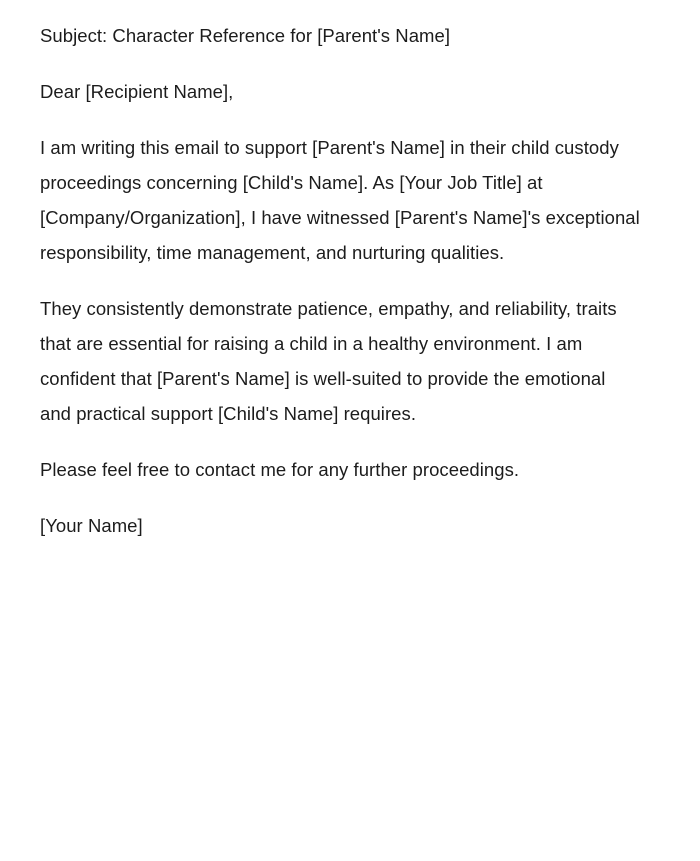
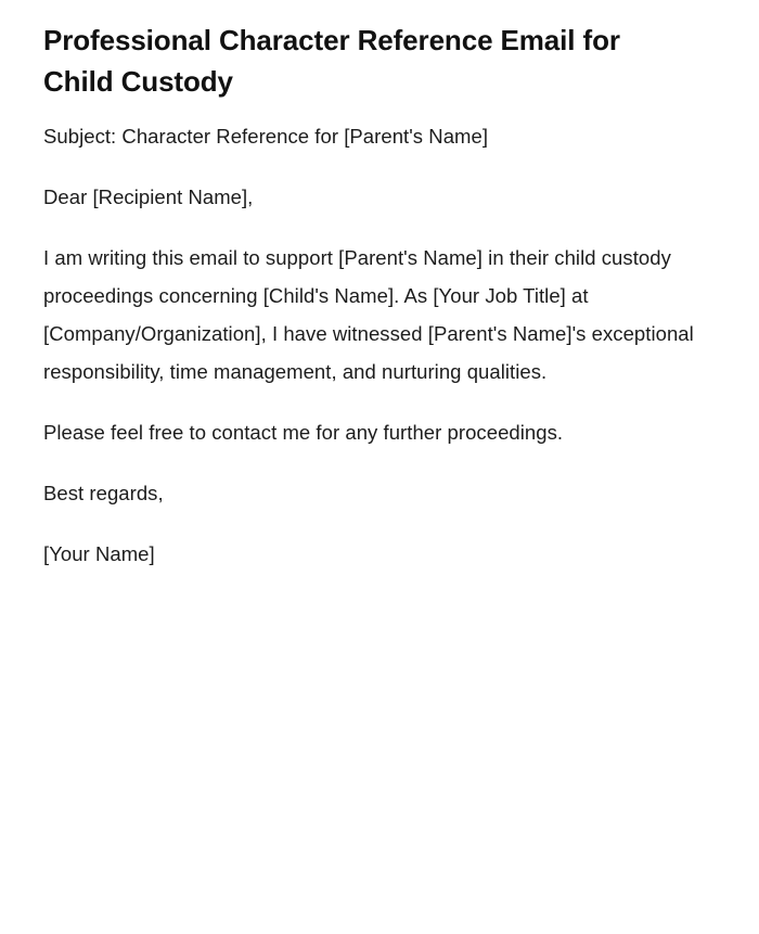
+ Professional Character Reference Email for Child Custody
  Subject: Character Reference for [Parent's Name]
  Dear [Recipient Name],
  I am writing this email to support [Parent's Name] in their child custody proceedings concerning [Child's Name]. As [Your Job Title] at [Company/Organization], I have witnessed [Parent's Name]'s exceptional responsibility, time management, and nurturing qualities.
- They consistently demonstrate patience, empathy, and reliability, traits that are essential for raising a child in a healthy environment. I am confident that [Parent's Name] is well-suited to provide the emotional and practical support [Child's Name] requires.
  Please feel free to contact me for any further proceedings.
+ Best regards,
  [Your Name]
